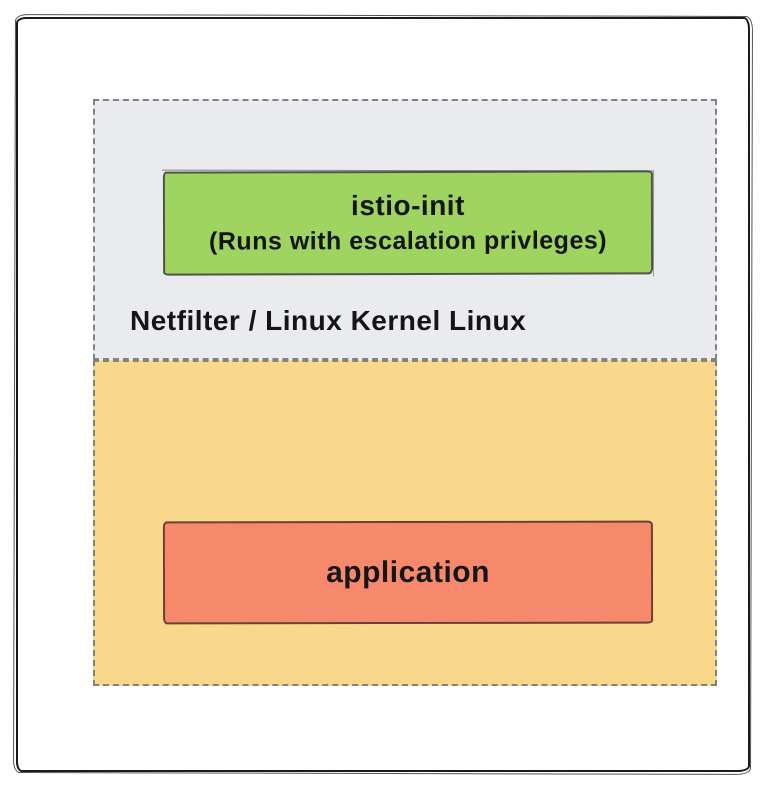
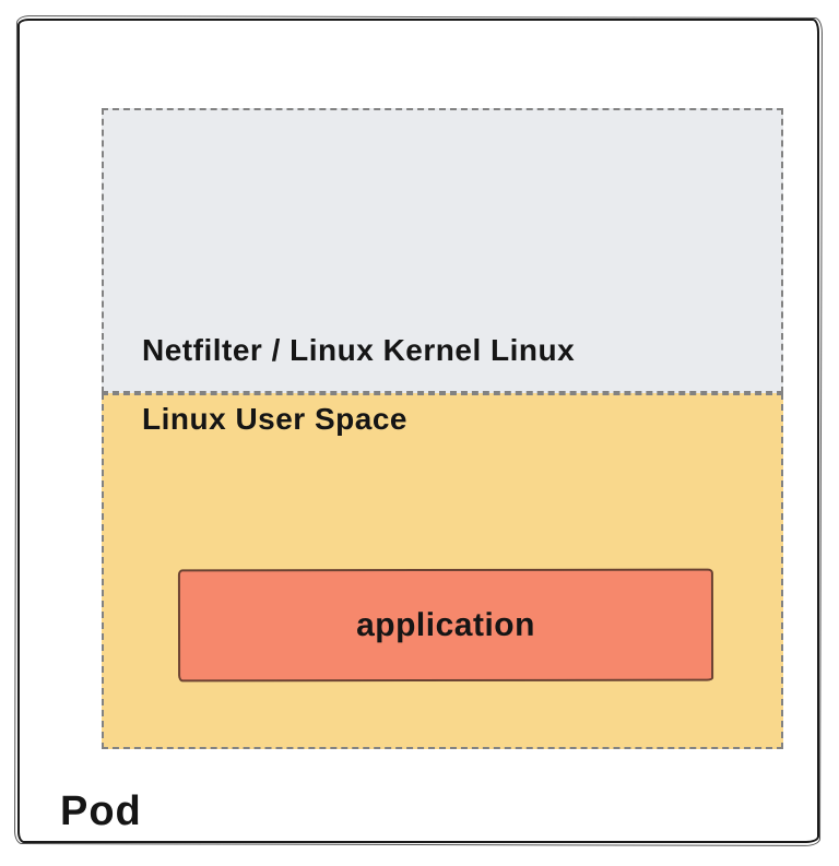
- istio-init
- (Runs with escalation privleges)
  Netfilter / Linux Kernel Linux
+ Linux User Space
  application
+ Pod
